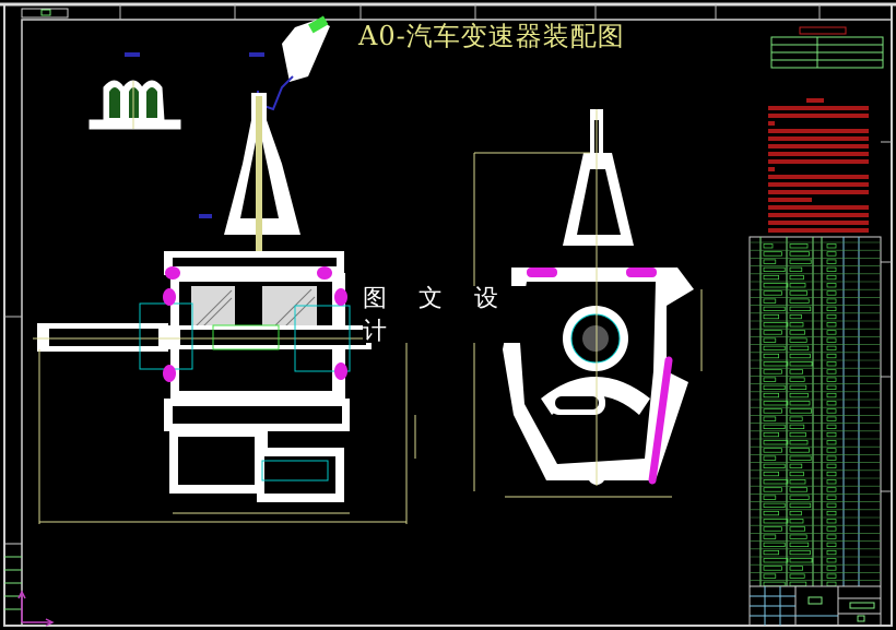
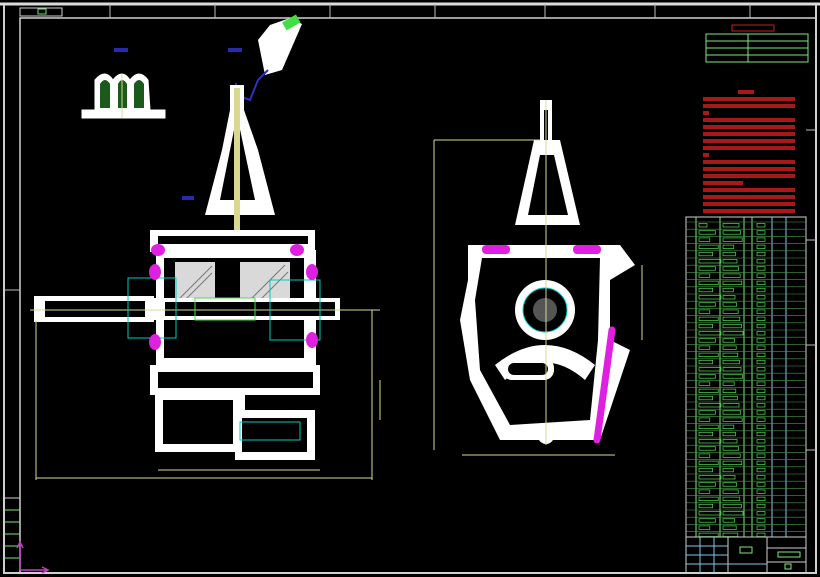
- A0-汽车变速器装配图
- 图 文 设 计
